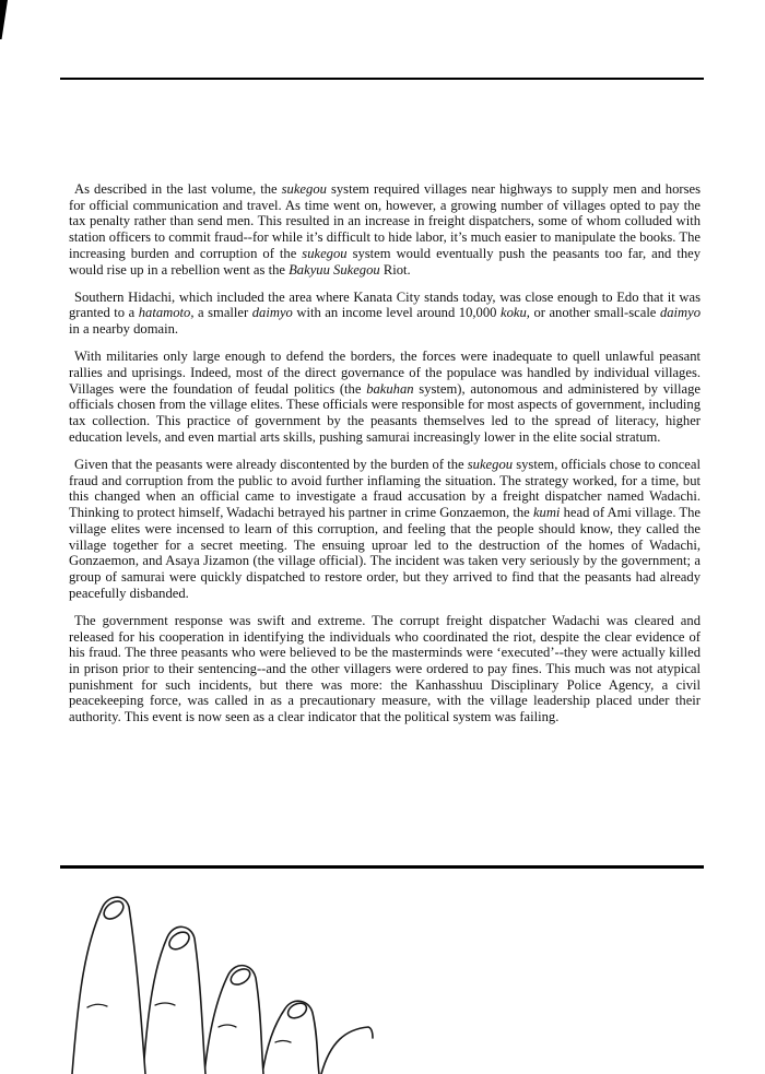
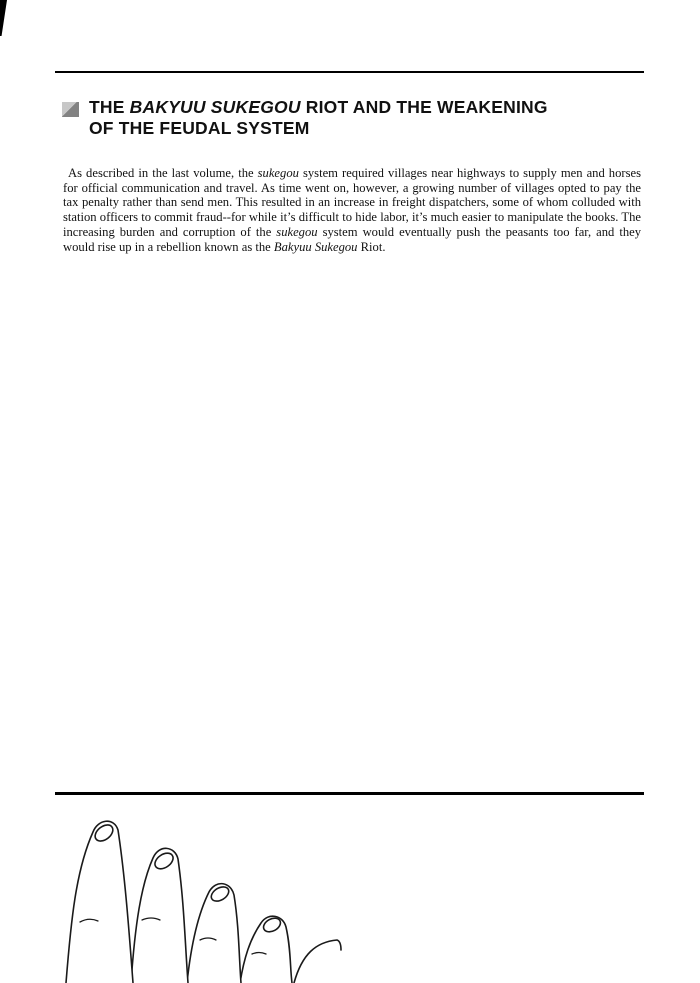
+ THE BAKYUU SUKEGOU RIOT AND THE WEAKENING
+ OF THE FEUDAL SYSTEM
- As described in the last volume, the sukegou system required villages near highways to supply men and horses for official communication and travel. As time went on, however, a growing number of villages opted to pay the tax penalty rather than send men. This resulted in an increase in freight dispatchers, some of whom colluded with station officers to commit fraud--for while it’s difficult to hide labor, it’s much easier to manipulate the books. The increasing burden and corruption of the sukegou system would eventually push the peasants too far, and they would rise up in a rebellion went as the Bakyuu Sukegou Riot.
+ As described in the last volume, the sukegou system required villages near highways to supply men and horses for official communication and travel. As time went on, however, a growing number of villages opted to pay the tax penalty rather than send men. This resulted in an increase in freight dispatchers, some of whom colluded with station officers to commit fraud--for while it’s difficult to hide labor, it’s much easier to manipulate the books. The increasing burden and corruption of the sukegou system would eventually push the peasants too far, and they would rise up in a rebellion known as the Bakyuu Sukegou Riot.
- Southern Hidachi, which included the area where Kanata City stands today, was close enough to Edo that it was granted to a hatamoto, a smaller daimyo with an income level around 10,000 koku, or another small-scale daimyo in a nearby domain.
- With militaries only large enough to defend the borders, the forces were inadequate to quell unlawful peasant rallies and uprisings. Indeed, most of the direct governance of the populace was handled by individual villages. Villages were the foundation of feudal politics (the bakuhan system), autonomous and administered by village officials chosen from the village elites. These officials were responsible for most aspects of government, including tax collection. This practice of government by the peasants themselves led to the spread of literacy, higher education levels, and even martial arts skills, pushing samurai increasingly lower in the elite social stratum.
- Given that the peasants were already discontented by the burden of the sukegou system, officials chose to conceal fraud and corruption from the public to avoid further inflaming the situation. The strategy worked, for a time, but this changed when an official came to investigate a fraud accusation by a freight dispatcher named Wadachi. Thinking to protect himself, Wadachi betrayed his partner in crime Gonzaemon, the kumi head of Ami village. The village elites were incensed to learn of this corruption, and feeling that the people should know, they called the village together for a secret meeting. The ensuing uproar led to the destruction of the homes of Wadachi, Gonzaemon, and Asaya Jizamon (the village official). The incident was taken very seriously by the government; a group of samurai were quickly dispatched to restore order, but they arrived to find that the peasants had already peacefully disbanded.
- The government response was swift and extreme. The corrupt freight dispatcher Wadachi was cleared and released for his cooperation in identifying the individuals who coordinated the riot, despite the clear evidence of his fraud. The three peasants who were believed to be the masterminds were ‘executed’--they were actually killed in prison prior to their sentencing--and the other villagers were ordered to pay fines. This much was not atypical punishment for such incidents, but there was more: the Kanhasshuu Disciplinary Police Agency, a civil peacekeeping force, was called in as a precautionary measure, with the village leadership placed under their authority. This event is now seen as a clear indicator that the political system was failing.
